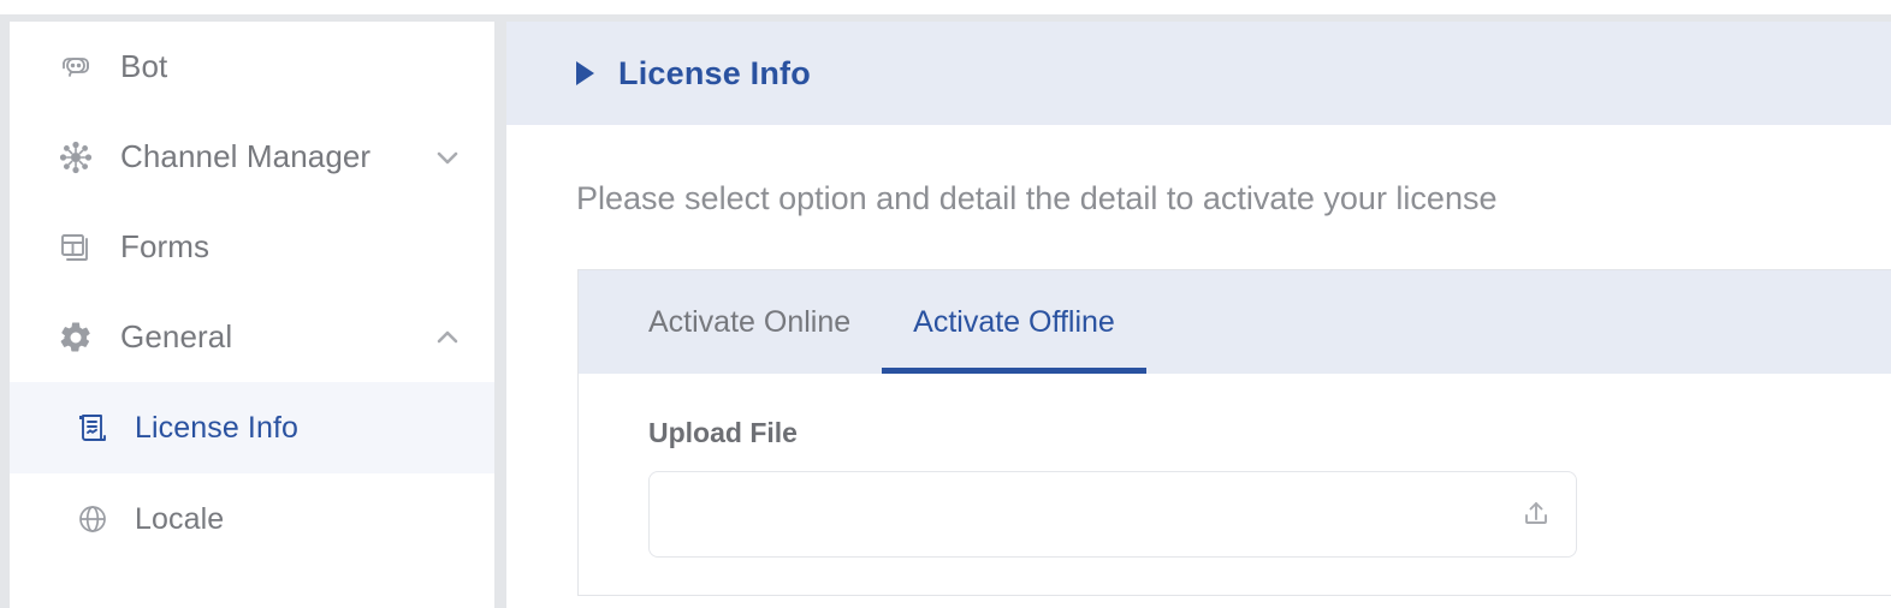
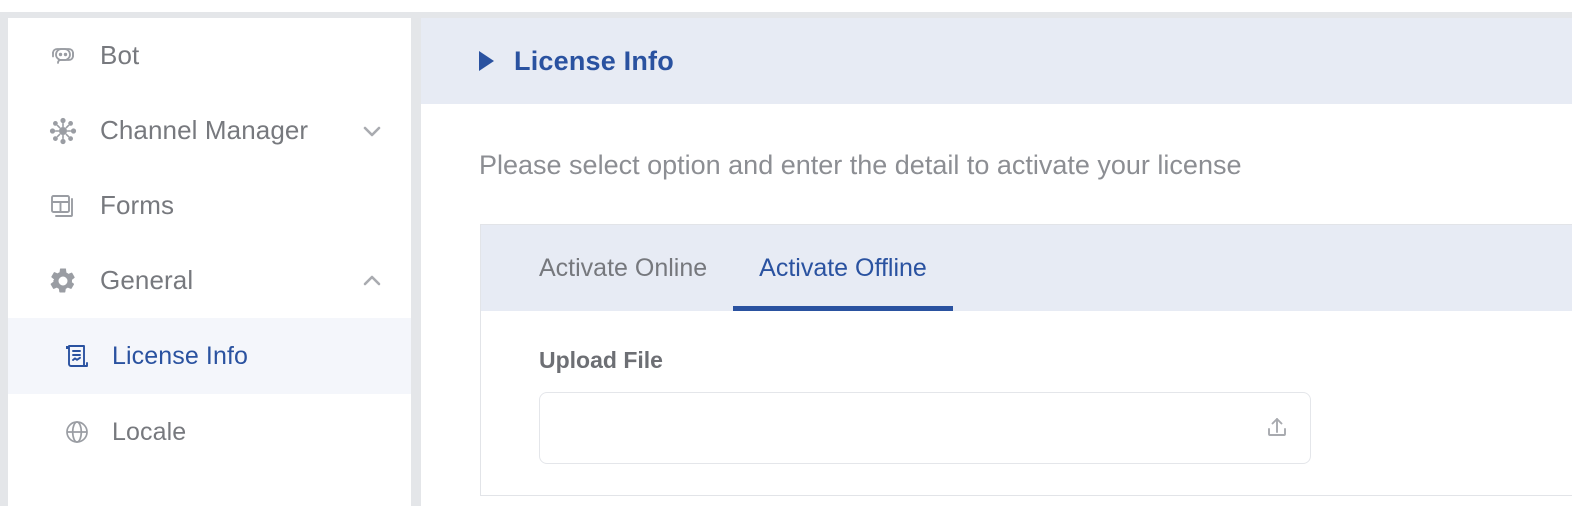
  Bot
  Channel Manager
  Forms
  General
  License Info
  Locale
  License Info
- Please select option and detail the detail to activate your license
+ Please select option and enter the detail to activate your license
  Activate Online
  Activate Offline
  Upload File
